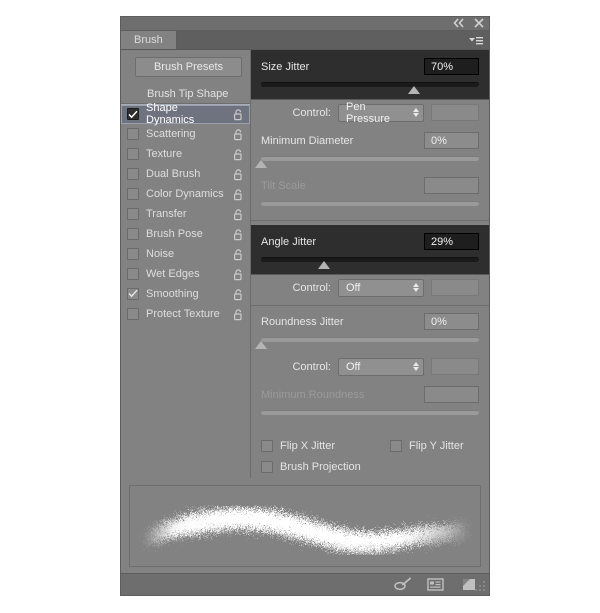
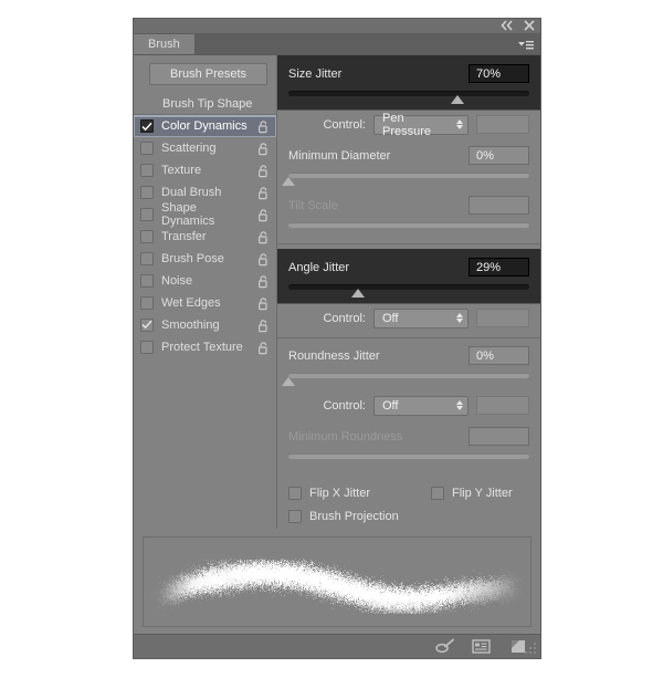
  Brush
  Brush Presets
  Brush Tip Shape
- Shape Dynamics
+ Color Dynamics
  Scattering
  Texture
  Dual Brush
- Color Dynamics
+ Shape Dynamics
  Transfer
  Brush Pose
  Noise
  Wet Edges
  Smoothing
  Protect Texture
  Size Jitter
  70%
  Control:
  Pen Pressure
  Minimum Diameter
  0%
  Tilt Scale
  Angle Jitter
  29%
  Control:
  Off
  Roundness Jitter
  0%
  Control:
  Off
  Minimum Roundness
  Flip X Jitter
  Flip Y Jitter
  Brush Projection
